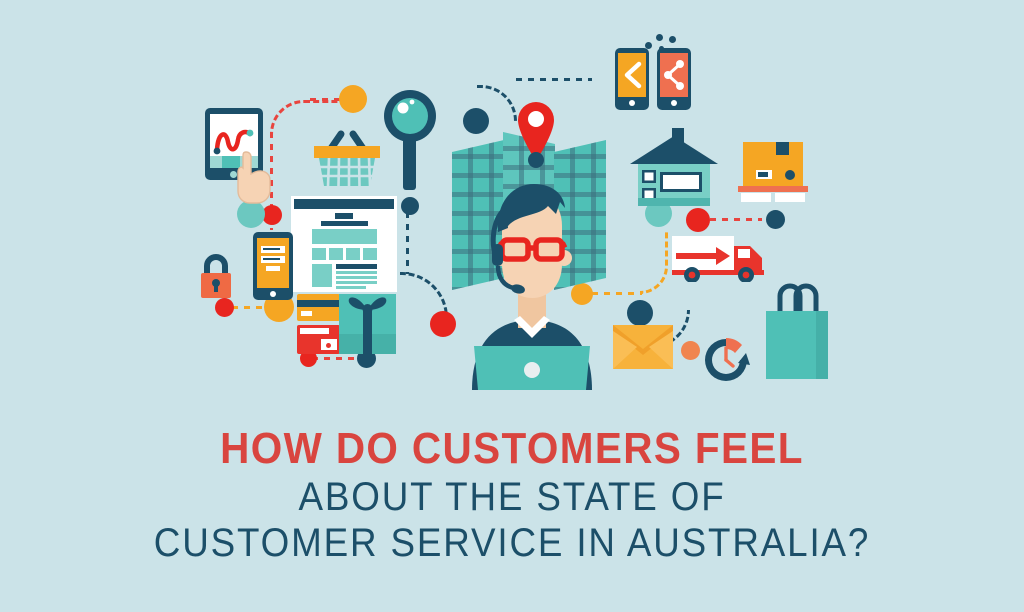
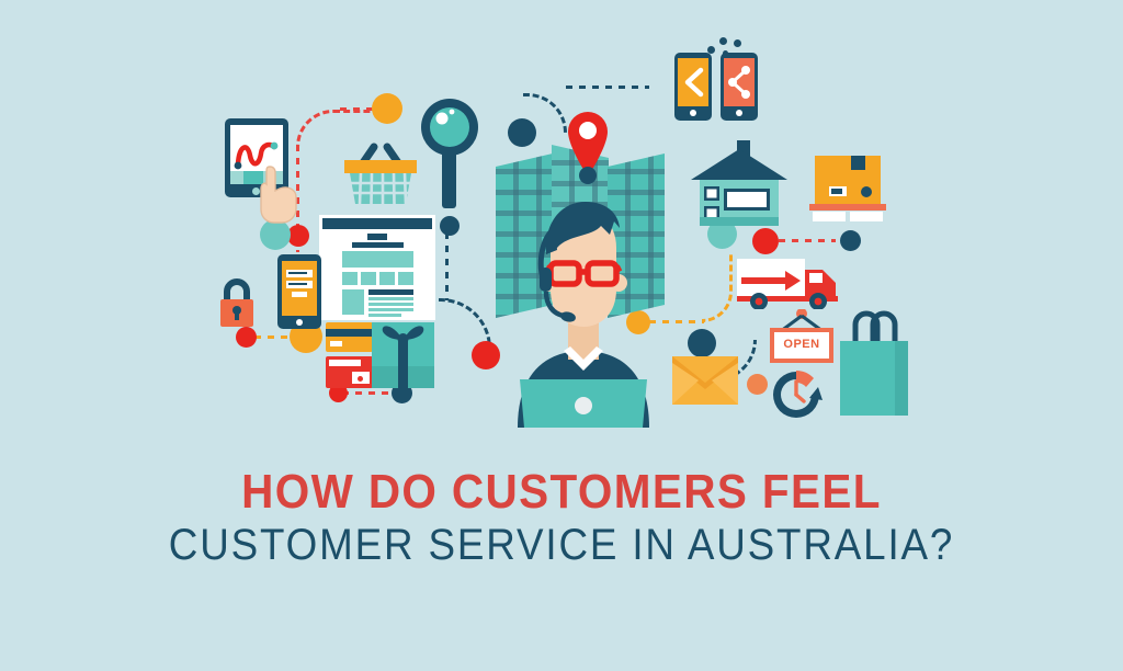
+ OPEN
  HOW DO CUSTOMERS FEEL
- ABOUT THE STATE OF
  CUSTOMER SERVICE IN AUSTRALIA?
